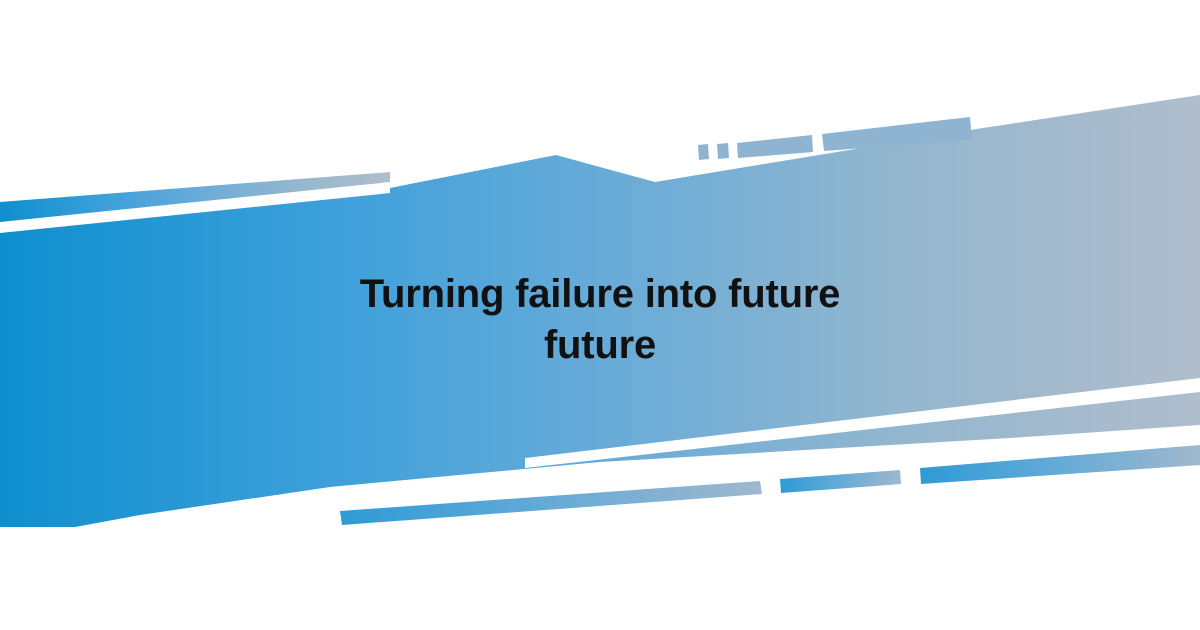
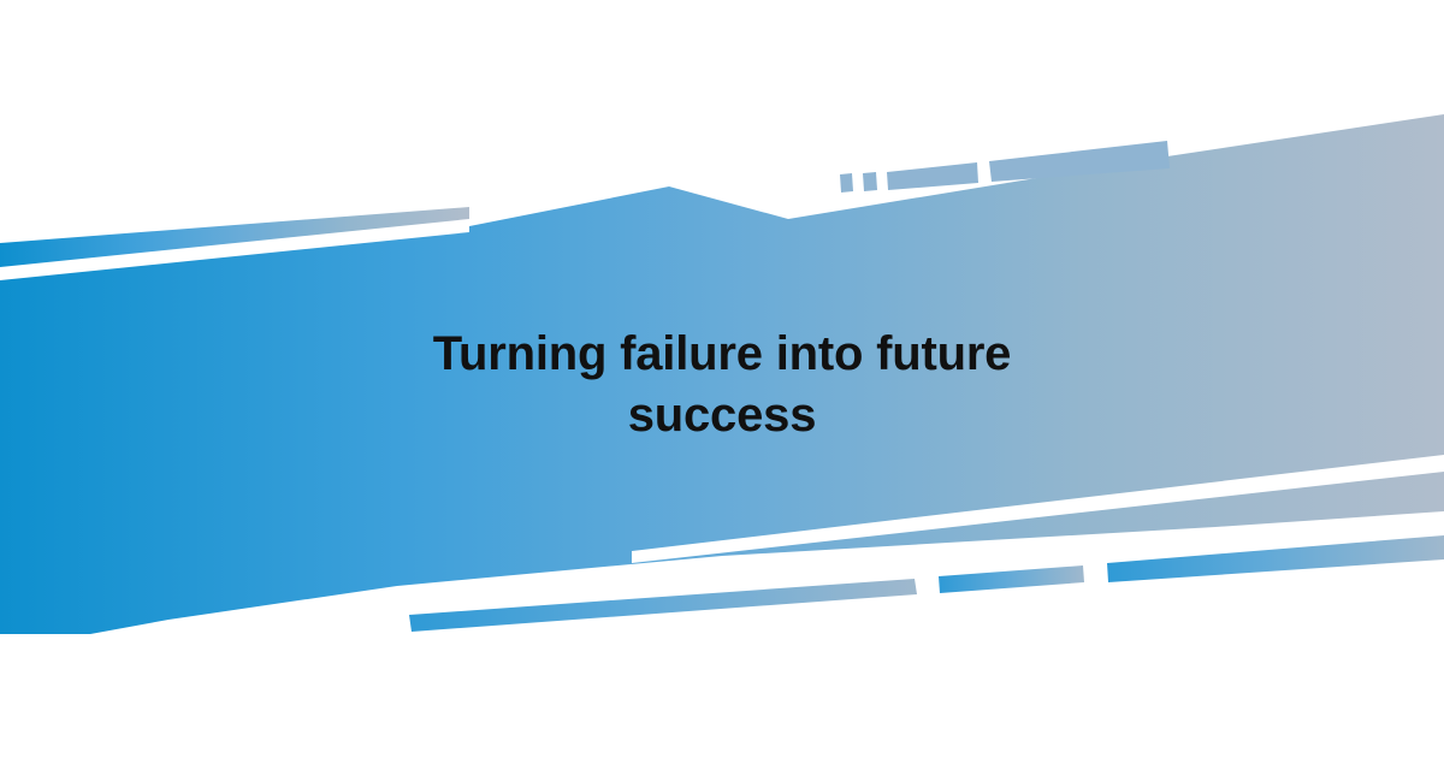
- Turning failure into future future
+ Turning failure into future success
